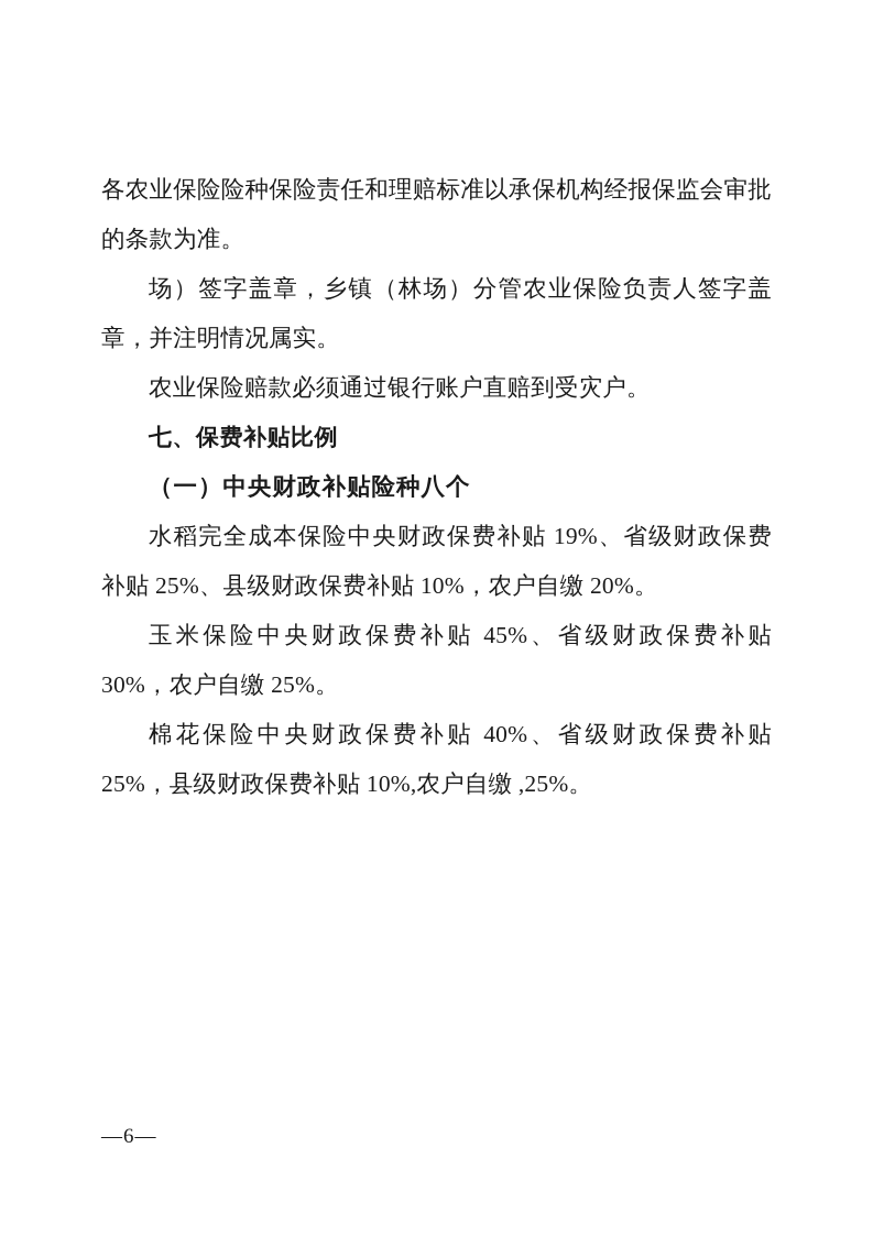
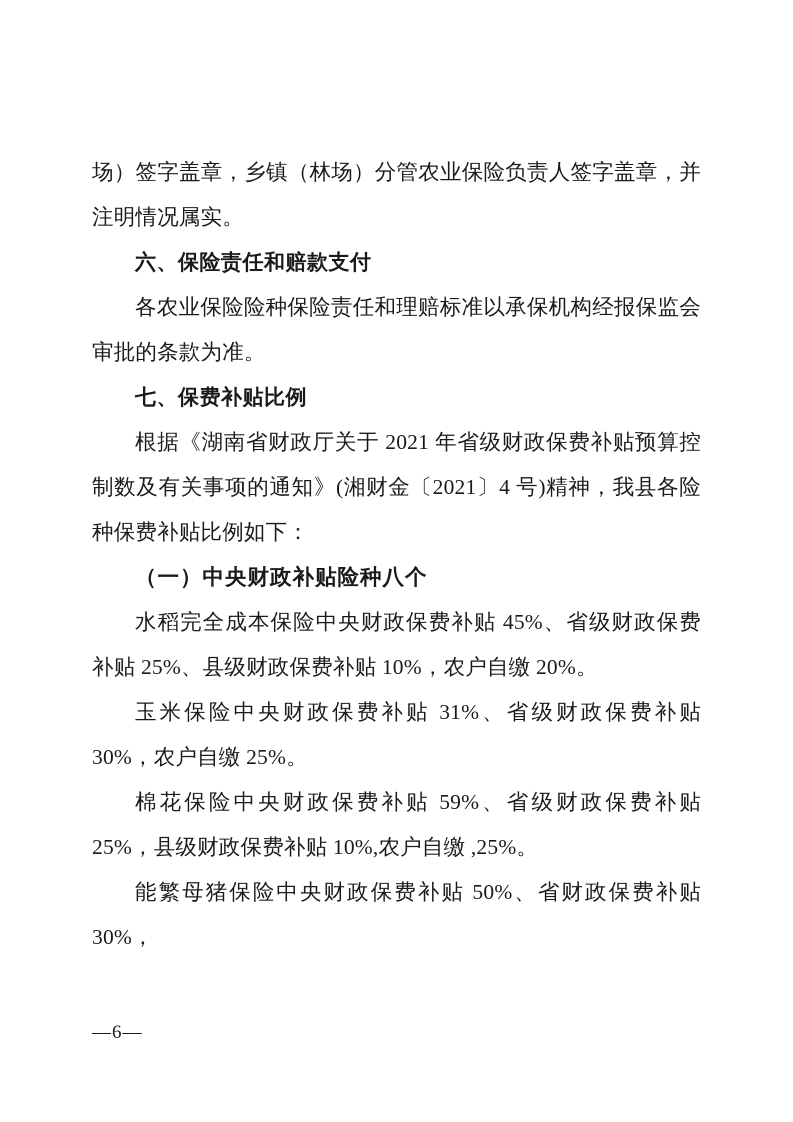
- 各农业保险险种保险责任和理赔标准以承保机构经报保监会审批的条款为准。
+ 场）签字盖章，乡镇（林场）分管农业保险负责人签字盖章，并注明情况属实。
+ 六、保险责任和赔款支付
- 场）签字盖章，乡镇（林场）分管农业保险负责人签字盖章，并注明情况属实。
+ 各农业保险险种保险责任和理赔标准以承保机构经报保监会审批的条款为准。
- 农业保险赔款必须通过银行账户直赔到受灾户。
  七、保费补贴比例
+ 根据《湖南省财政厅关于 2021 年省级财政保费补贴预算控制数及有关事项的通知》(湘财金〔2021〕4 号)精神，我县各险种保费补贴比例如下：
  （一）中央财政补贴险种八个
- 水稻完全成本保险中央财政保费补贴 19%、省级财政保费补贴 25%、县级财政保费补贴 10%，农户自缴 20%。
+ 水稻完全成本保险中央财政保费补贴 45%、省级财政保费补贴 25%、县级财政保费补贴 10%，农户自缴 20%。
- 玉米保险中央财政保费补贴 45%、省级财政保费补贴 30%，农户自缴 25%。
+ 玉米保险中央财政保费补贴 31%、省级财政保费补贴 30%，农户自缴 25%。
- 棉花保险中央财政保费补贴 40%、省级财政保费补贴 25%，县级财政保费补贴 10%,农户自缴 ,25%。
+ 棉花保险中央财政保费补贴 59%、省级财政保费补贴 25%，县级财政保费补贴 10%,农户自缴 ,25%。
+ 能繁母猪保险中央财政保费补贴 50%、省财政保费补贴 30%，
  —6—
